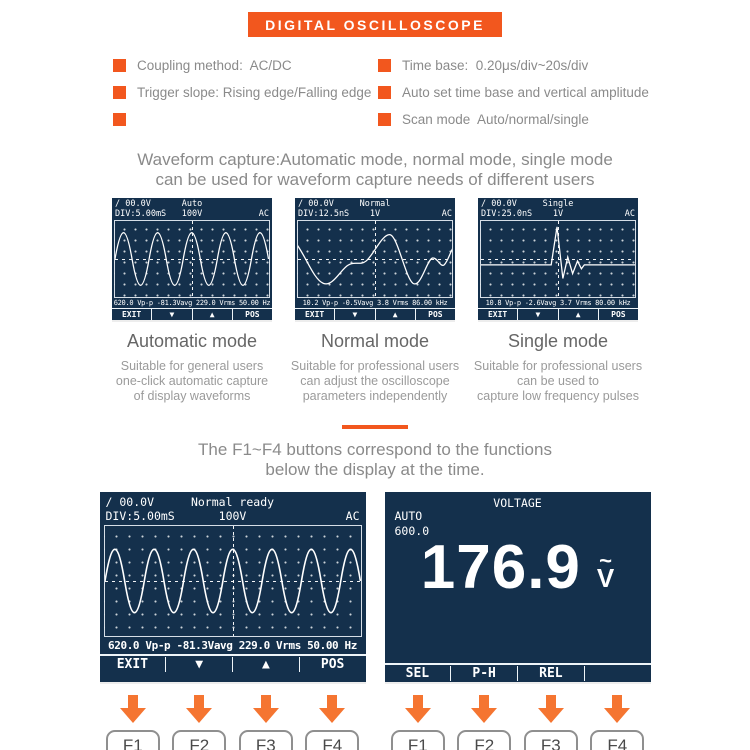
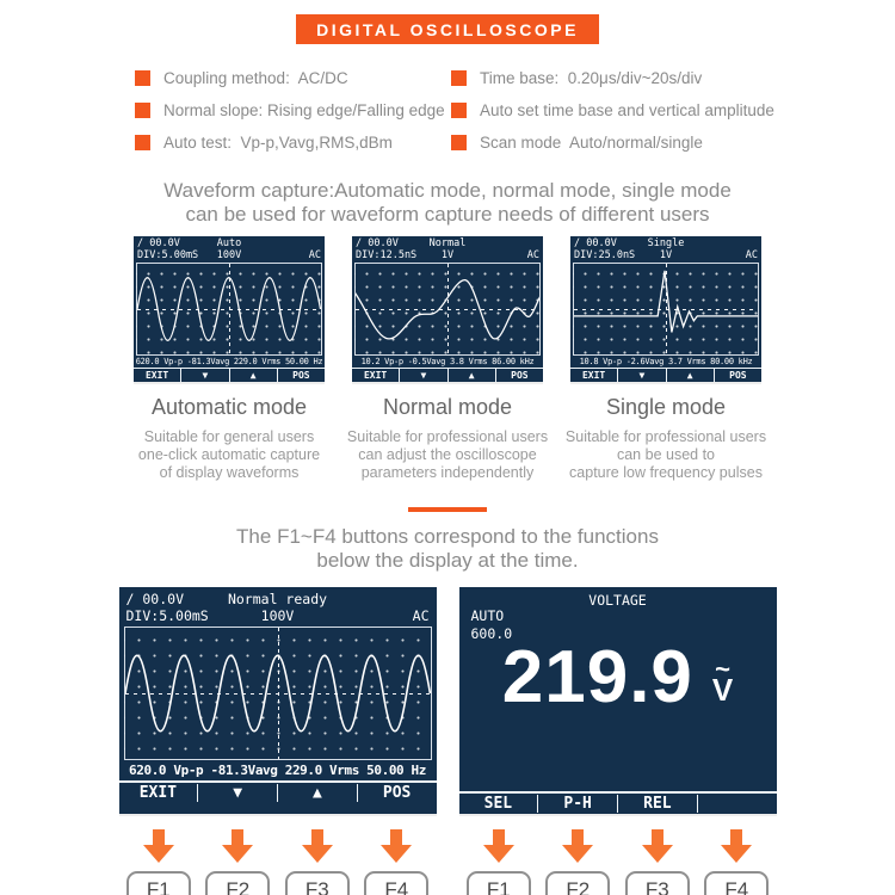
  DIGITAL OSCILLOSCOPE
  Coupling method: AC/DC
- Trigger slope: Rising edge/Falling edge
+ Normal slope: Rising edge/Falling edge
+ Auto test: Vp-p,Vavg,RMS,dBm
  Time base: 0.20μs/div~20s/div
  Auto set time base and vertical amplitude
  Scan mode Auto/normal/single
  Waveform capture:Automatic mode, normal mode, single mode
  can be used for waveform capture needs of different users
  / 00.0V
  Auto
  DIV:5.00mS
  100V
  AC
  620.0 Vp-p -81.3Vavg 229.0 Vrms 50.00 Hz
  EXIT
  ▼
  ▲
  POS
  / 00.0V
  Normal
  DIV:12.5nS
  1V
  AC
  10.2 Vp-p -0.5Vavg 3.8 Vrms 86.00 kHz
  EXIT
  ▼
  ▲
  POS
  / 00.0V
  Single
  DIV:25.0nS
  1V
  AC
  10.8 Vp-p -2.6Vavg 3.7 Vrms 80.00 kHz
  EXIT
  ▼
  ▲
  POS
  Automatic mode
  Suitable for general users
  one-click automatic capture
  of display waveforms
  Normal mode
  Suitable for professional users
  can adjust the oscilloscope
  parameters independently
  Single mode
  Suitable for professional users
  can be used to
  capture low frequency pulses
  The F1~F4 buttons correspond to the functions
  below the display at the time.
  / 00.0V
  Normal ready
  DIV:5.00mS
  100V
  AC
  620.0 Vp-p -81.3Vavg 229.0 Vrms 50.00 Hz
  EXIT
  ▼
  ▲
  POS
  VOLTAGE
  AUTO
  600.0
- 176.9
+ 219.9
  ~
  V
  SEL
  P-H
  REL
  F1
  F2
  F3
  F4
  F1
  F2
  F3
  F4
